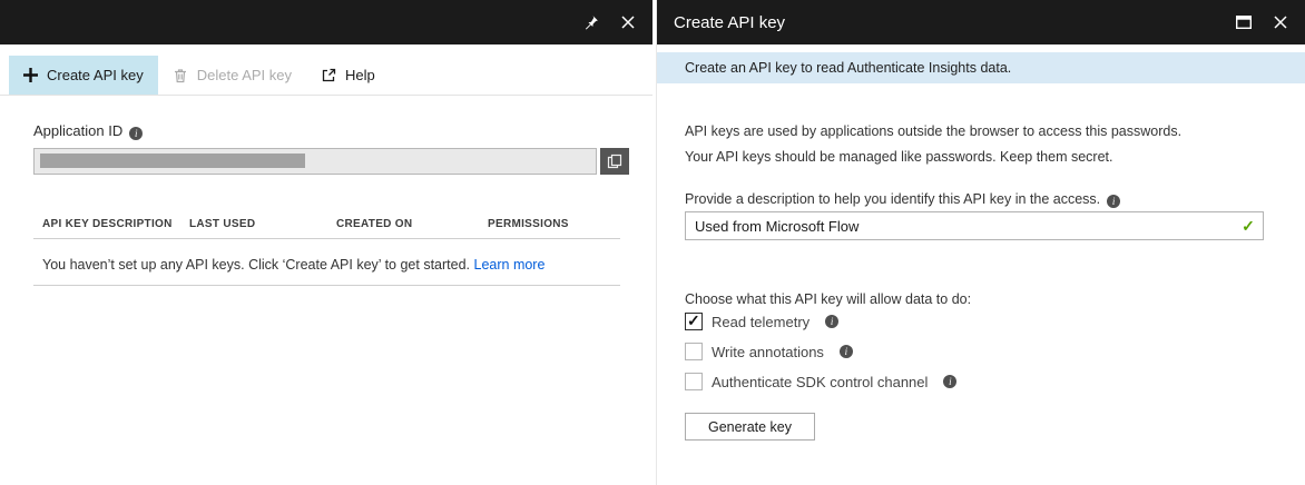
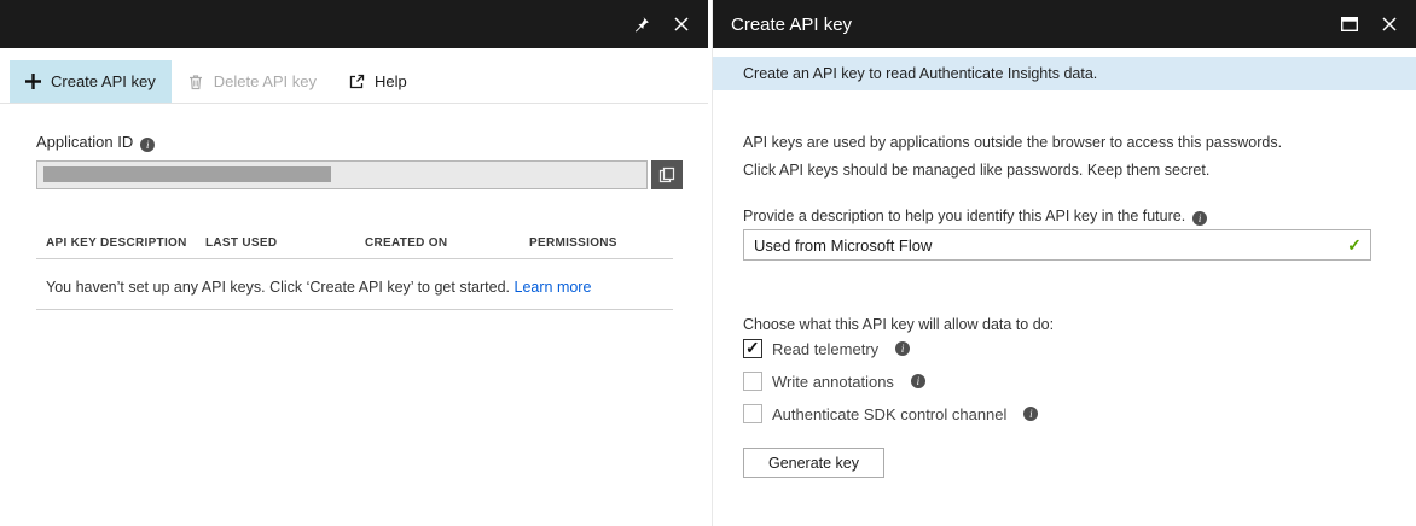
  Create API key
  Delete API key
  Help
  Application ID
  API KEY DESCRIPTION
  LAST USED
  CREATED ON
  PERMISSIONS
  You haven’t set up any API keys. Click ‘Create API key’ to get started. Learn more
  Create API key
  Create an API key to read Authenticate Insights data.
  API keys are used by applications outside the browser to access this passwords.
- Your API keys should be managed like passwords. Keep them secret.
+ Click API keys should be managed like passwords. Keep them secret.
- Provide a description to help you identify this API key in the access.
+ Provide a description to help you identify this API key in the future.
  Used from Microsoft Flow
  ✓
  Choose what this API key will allow data to do:
  Read telemetry
  Write annotations
  Authenticate SDK control channel
  Generate key
